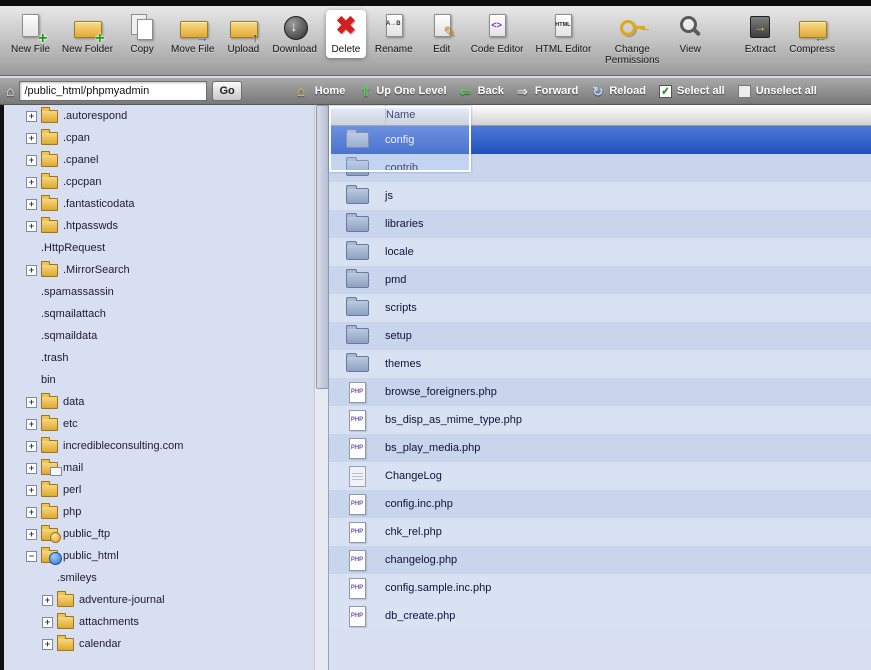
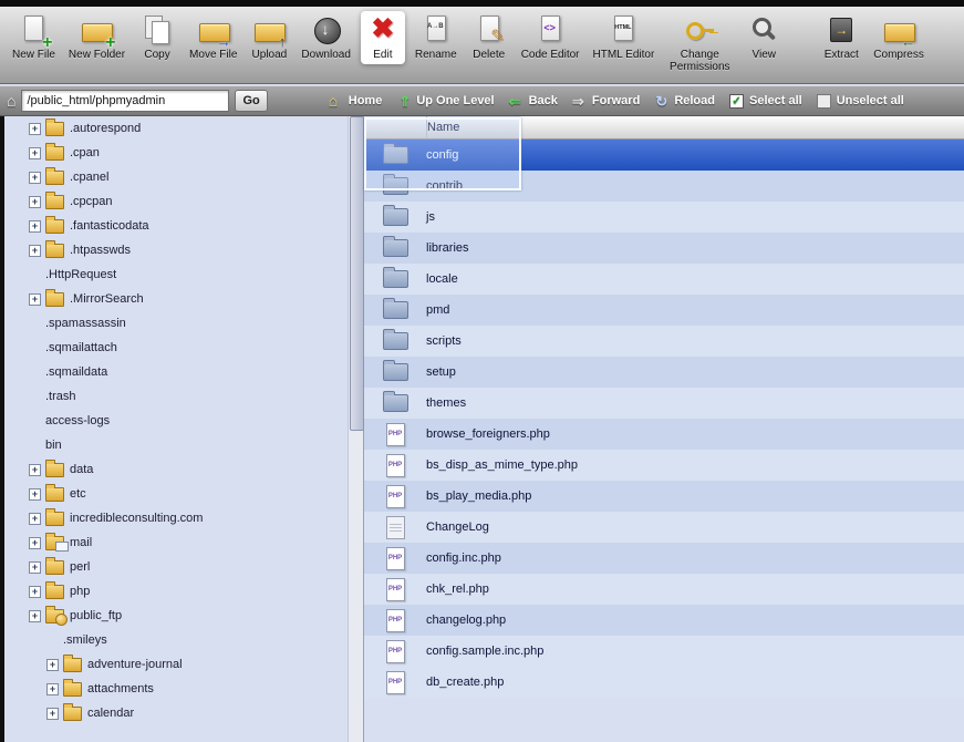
  New File
  New Folder
  Copy
  Move File
  Upload
  Download
- Delete
+ Edit
  Rename
- Edit
+ Delete
  Code Editor
  HTML Editor
  Change Permissions
  View
  Extract
  Compress
  ⌂
  /public_html/phpmyadmin
  Go
  Home
  Up One Level
  Back
  Forward
  Reload
  Select all
  Unselect all
  +
  .autorespond
  +
  .cpan
  +
  .cpanel
  +
  .cpcpan
  +
  .fantasticodata
  +
  .htpasswds
  .HttpRequest
  +
  .MirrorSearch
  .spamassassin
  .sqmailattach
  .sqmaildata
  .trash
+ access-logs
  bin
  +
  data
  +
  etc
  +
  incredibleconsulting.com
  +
  mail
  +
  perl
  +
  php
  +
  public_ftp
- −
- public_html
  .smileys
  +
  adventure-journal
  +
  attachments
  +
  calendar
  Name
  config
  contrib
  js
  libraries
  locale
  pmd
  scripts
  setup
  themes
  browse_foreigners.php
  bs_disp_as_mime_type.php
  bs_play_media.php
  ChangeLog
  config.inc.php
  chk_rel.php
  changelog.php
  config.sample.inc.php
  db_create.php
